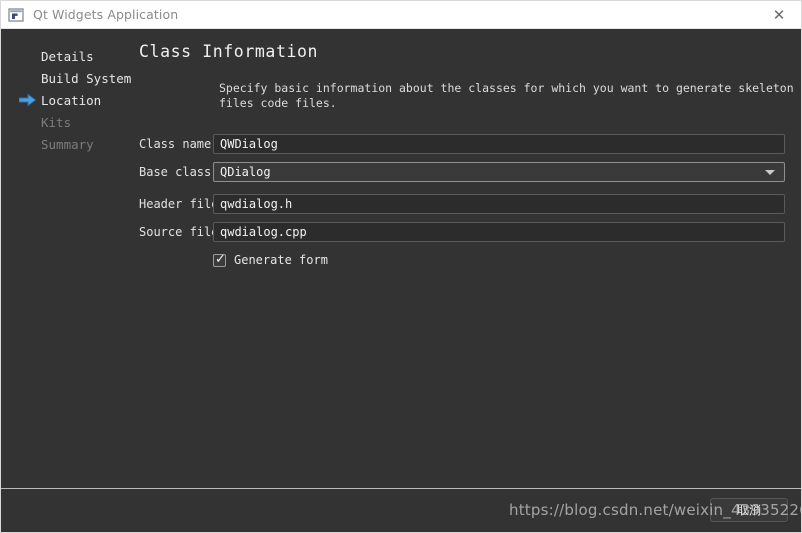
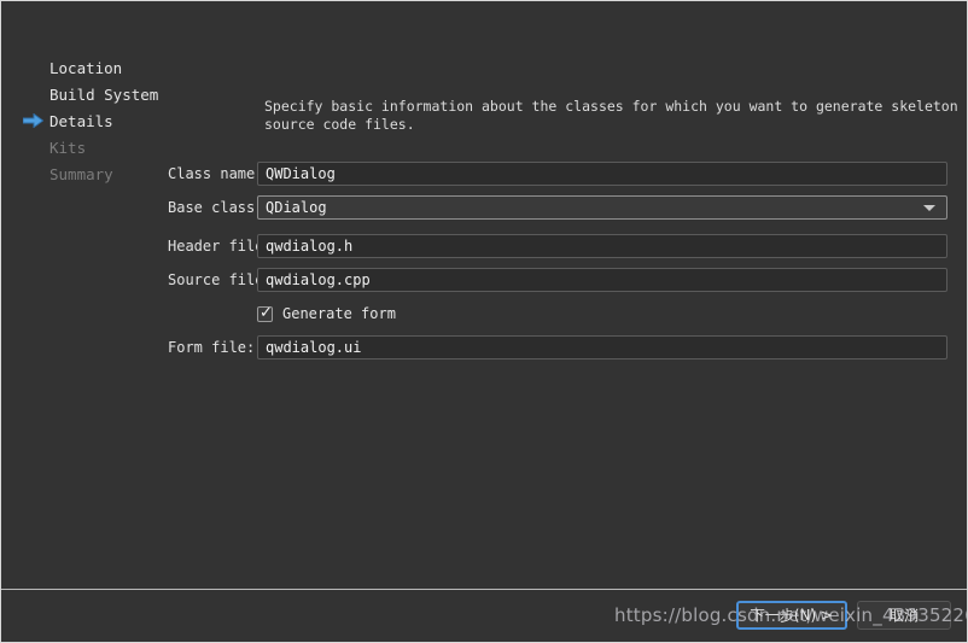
- Qt Widgets Application
- ✕
- Details
+ Location
  Build System
- Location
+ Details
  Kits
  Summary
- Class Information
- Specify basic information about the classes for which you want to generate skeleton files code files.
+ Specify basic information about the classes for which you want to generate skeleton source code files.
  Class name
  QWDialog
  Base class
  QDialog
  Header fil
  qwdialog.h
  Source fil
  qwdialog.cpp
  ✓
  Generate form
+ Form file:
+ qwdialog.ui
+ 下一步(N) >
  取消
  https://blog.csdn.net/weixin_4393522
